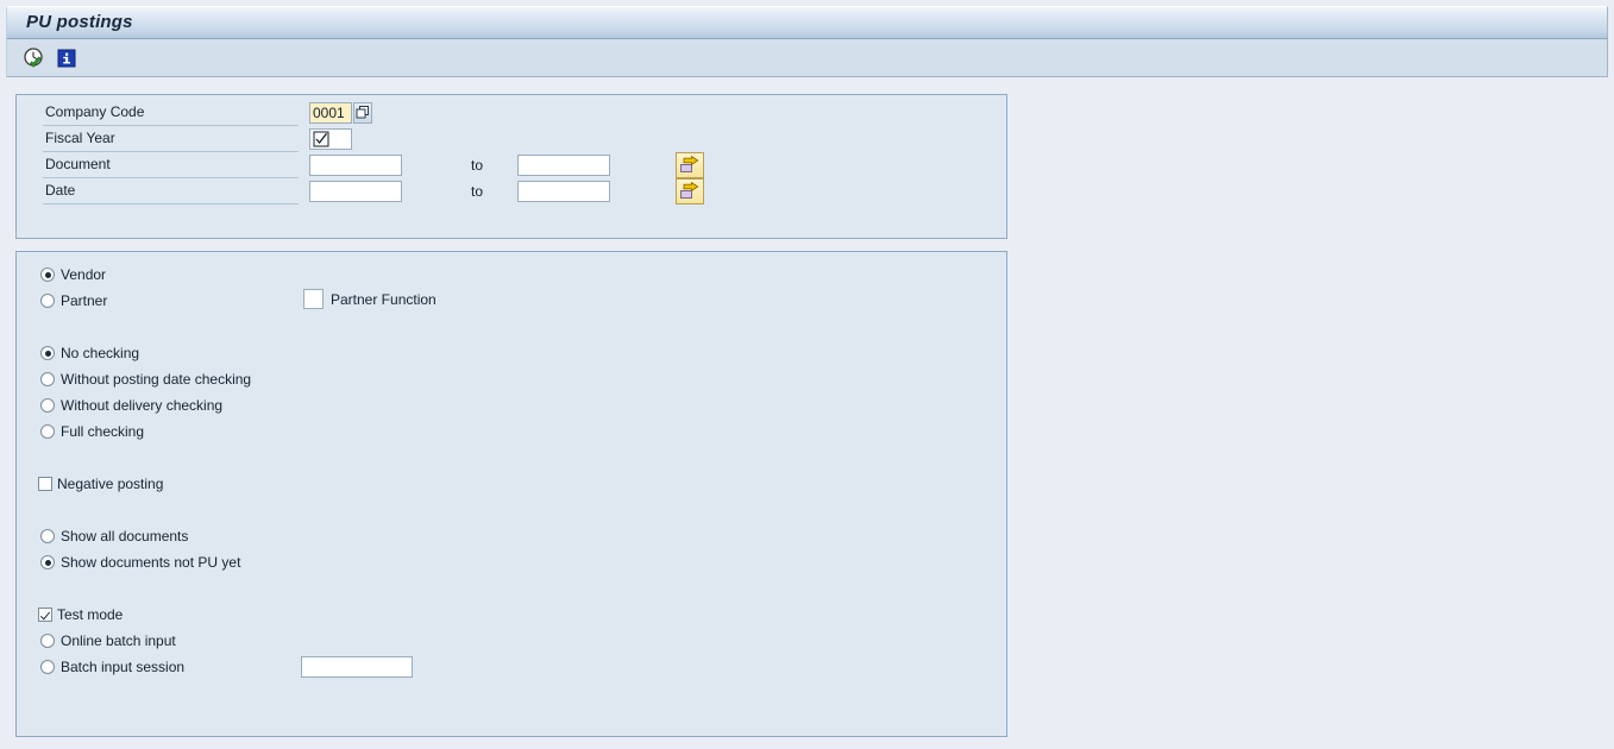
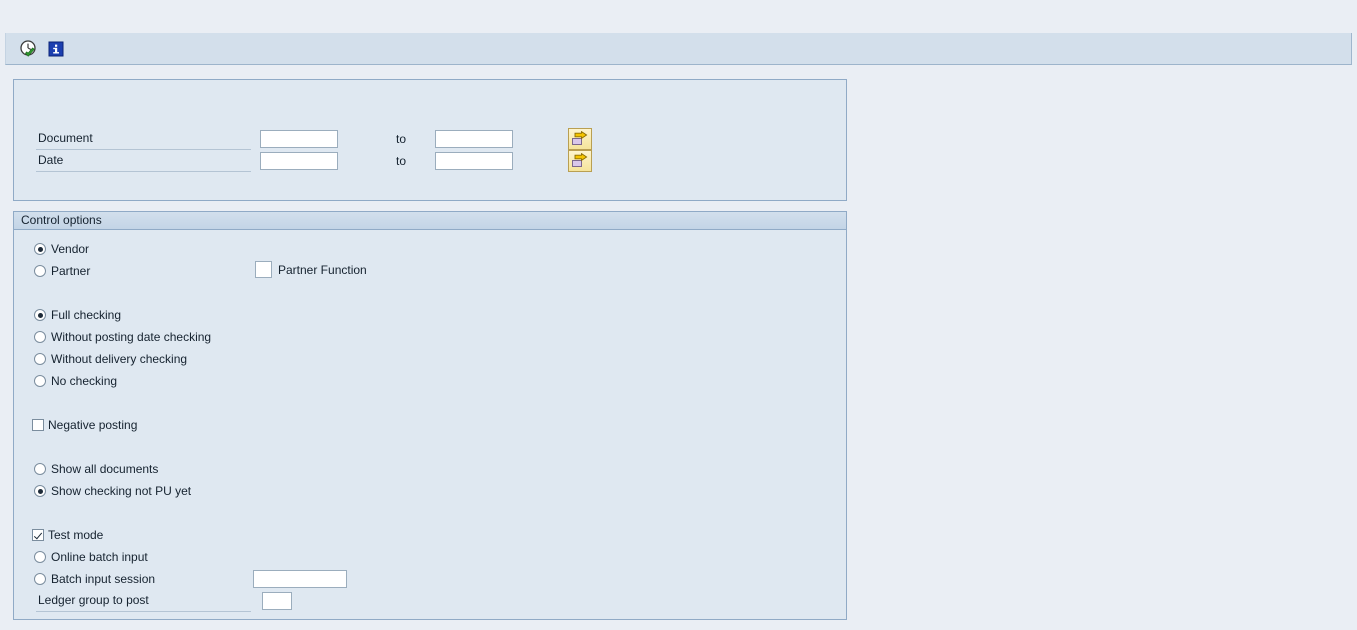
- PU postings
- Company Code
- 0001
- Fiscal Year
  Document
  to
  Date
  to
+ Control options
  Vendor
  Partner
  Partner Function
- No checking
+ Full checking
  Without posting date checking
  Without delivery checking
- Full checking
+ No checking
  Negative posting
  Show all documents
- Show documents not PU yet
+ Show checking not PU yet
  Test mode
  Online batch input
  Batch input session
+ Ledger group to post
